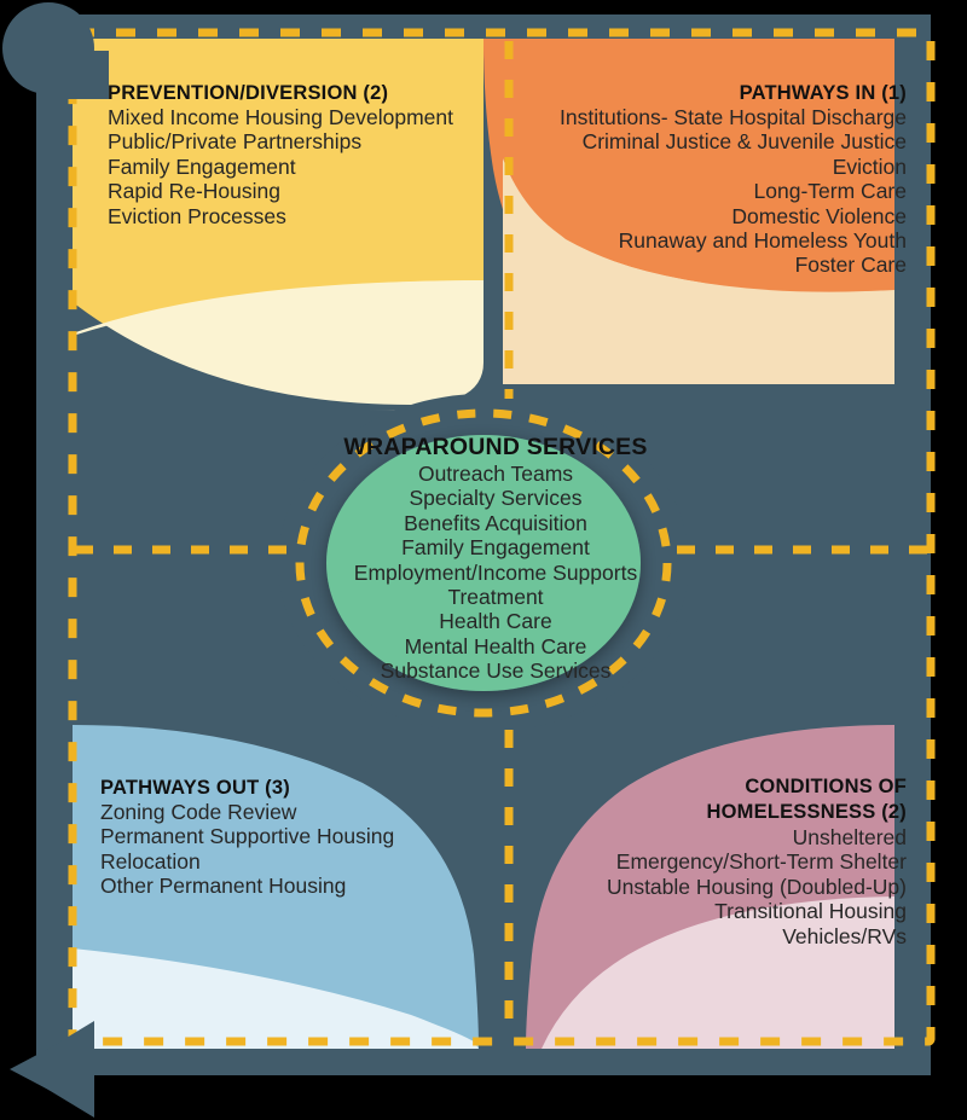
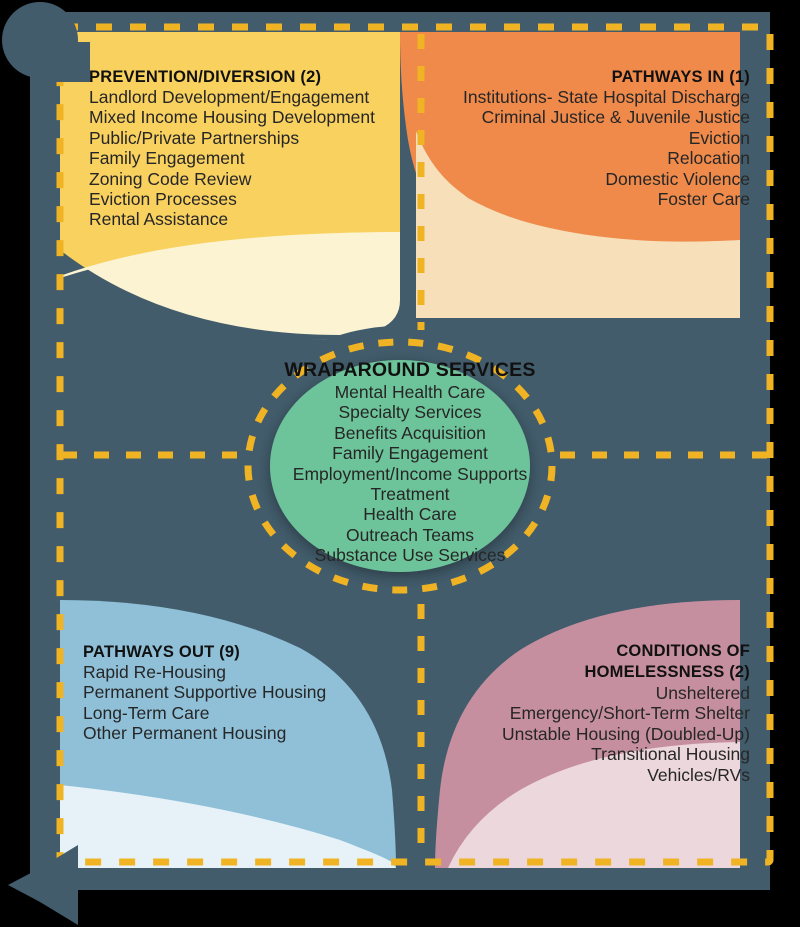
  PREVENTION/DIVERSION (2)
+ Landlord Development/Engagement
  Mixed Income Housing Development
  Public/Private Partnerships
  Family Engagement
- Rapid Re-Housing
+ Zoning Code Review
  Eviction Processes
+ Rental Assistance
  PATHWAYS IN (1)
  Institutions- State Hospital Discharge
  Criminal Justice & Juvenile Justice
  Eviction
- Long-Term Care
+ Relocation
  Domestic Violence
- Runaway and Homeless Youth
  Foster Care
  WRAPAROUND SERVICES
- Outreach Teams
+ Mental Health Care
  Specialty Services
  Benefits Acquisition
  Family Engagement
  Employment/Income Supports
  Treatment
  Health Care
- Mental Health Care
+ Outreach Teams
  Substance Use Services
- PATHWAYS OUT (3)
+ PATHWAYS OUT (9)
- Zoning Code Review
+ Rapid Re-Housing
  Permanent Supportive Housing
- Relocation
+ Long-Term Care
  Other Permanent Housing
  CONDITIONS OF
  HOMELESSNESS (2)
  Unsheltered
  Emergency/Short-Term Shelter
  Unstable Housing (Doubled-Up)
  Transitional Housing
  Vehicles/RVs
